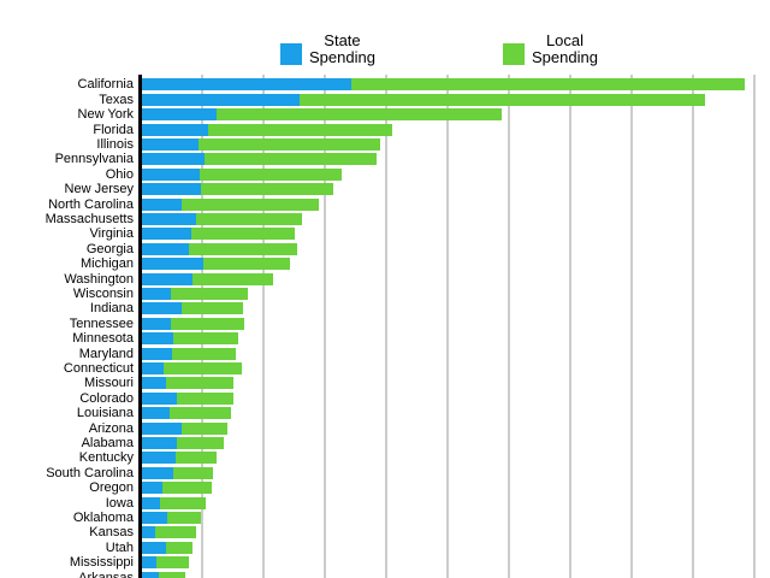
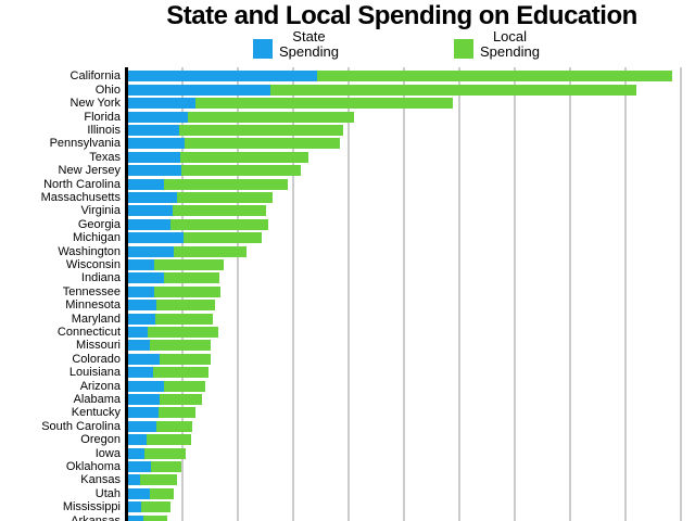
+ State and Local Spending on Education
  State
  Spending
  Local
  Spending
  California
- Texas
+ Ohio
  New York
  Florida
  Illinois
  Pennsylvania
- Ohio
+ Texas
  New Jersey
  North Carolina
  Massachusetts
  Virginia
  Georgia
  Michigan
  Washington
  Wisconsin
  Indiana
  Tennessee
  Minnesota
  Maryland
  Connecticut
  Missouri
  Colorado
  Louisiana
  Arizona
  Alabama
  Kentucky
  South Carolina
  Oregon
  Iowa
  Oklahoma
  Kansas
  Utah
  Mississippi
